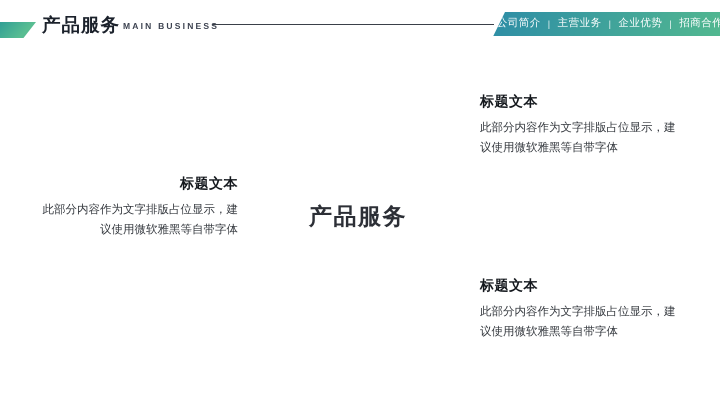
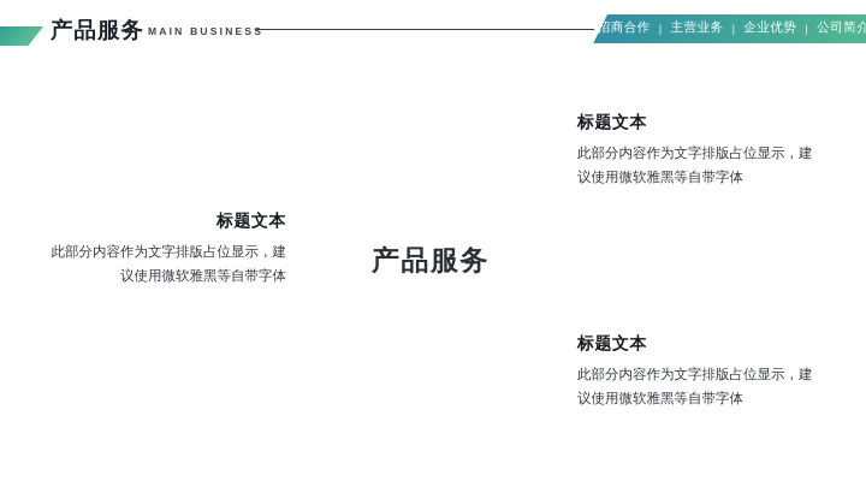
  产品服务
  MAIN BUSINESS
- 公司简介
+ 招商合作
  |
  主营业务
  |
  企业优势
  |
- 招商合作
+ 公司简介
  产品服务
  标题文本
  此部分内容作为文字排版占位显示，建
  议使用微软雅黑等自带字体
  标题文本
  此部分内容作为文字排版占位显示，建
  议使用微软雅黑等自带字体
  标题文本
  此部分内容作为文字排版占位显示，建
  议使用微软雅黑等自带字体
